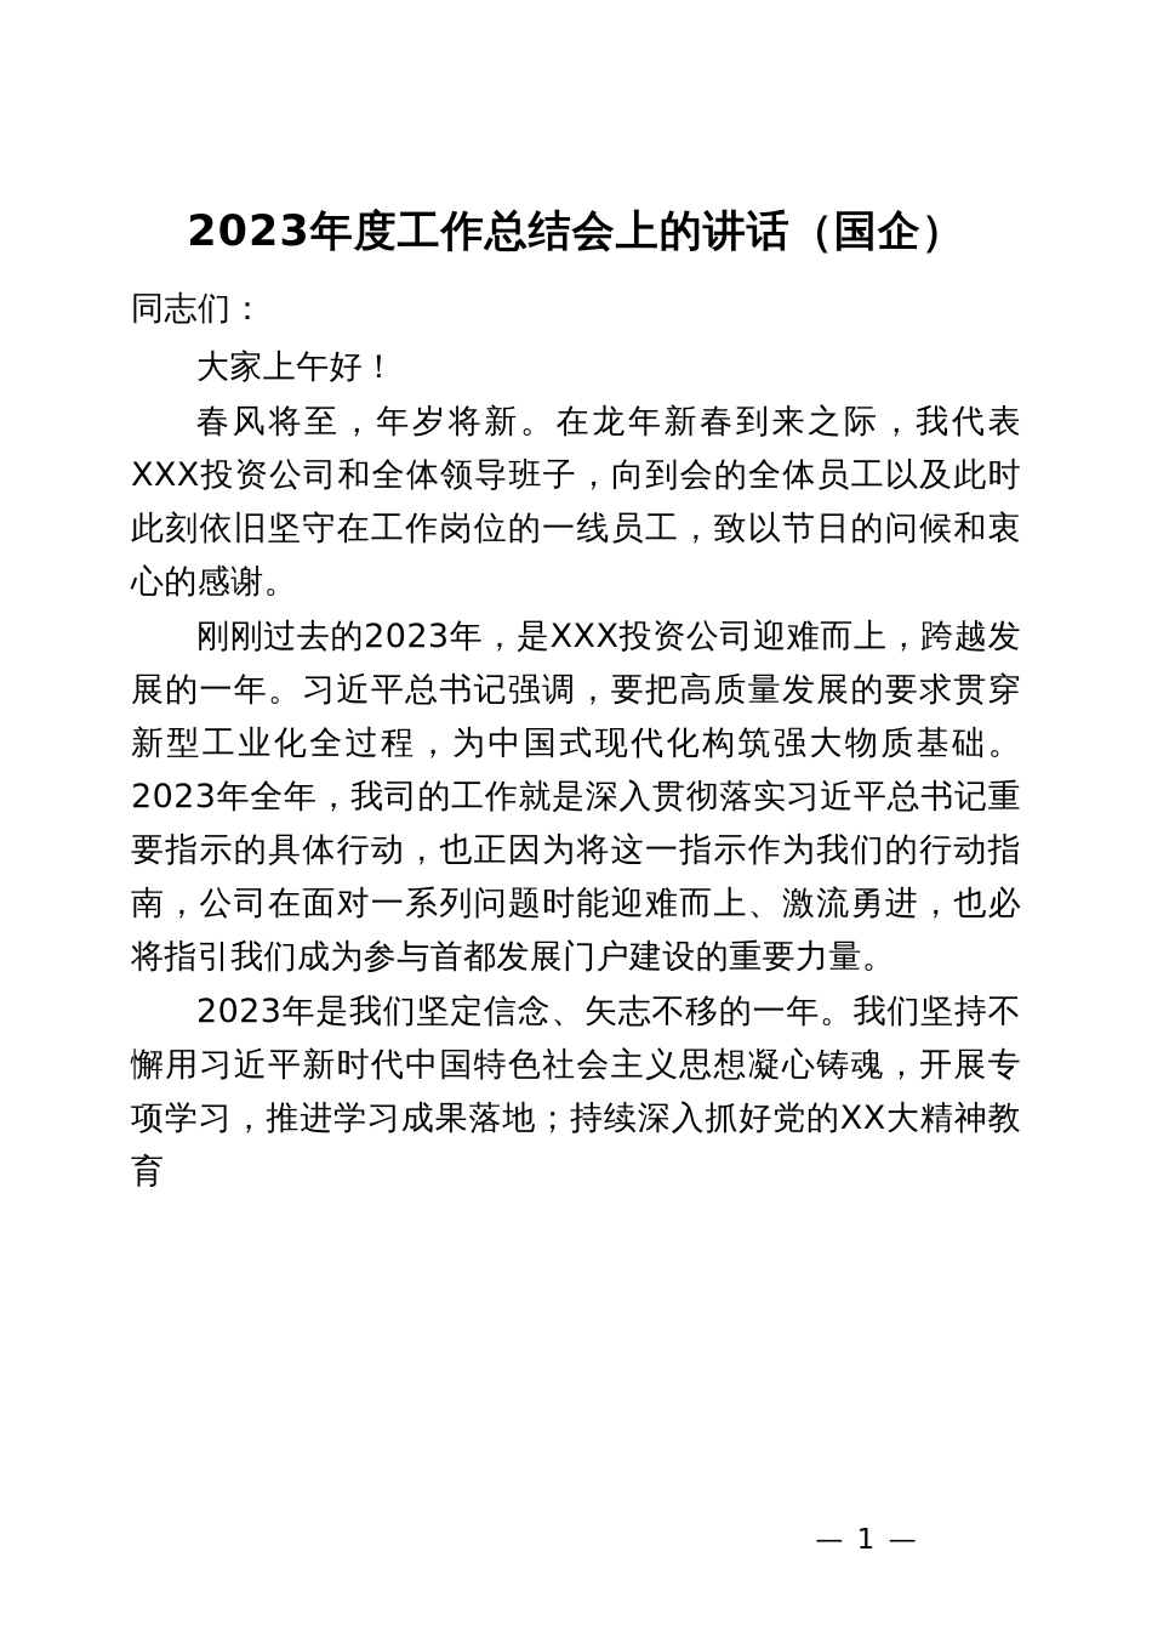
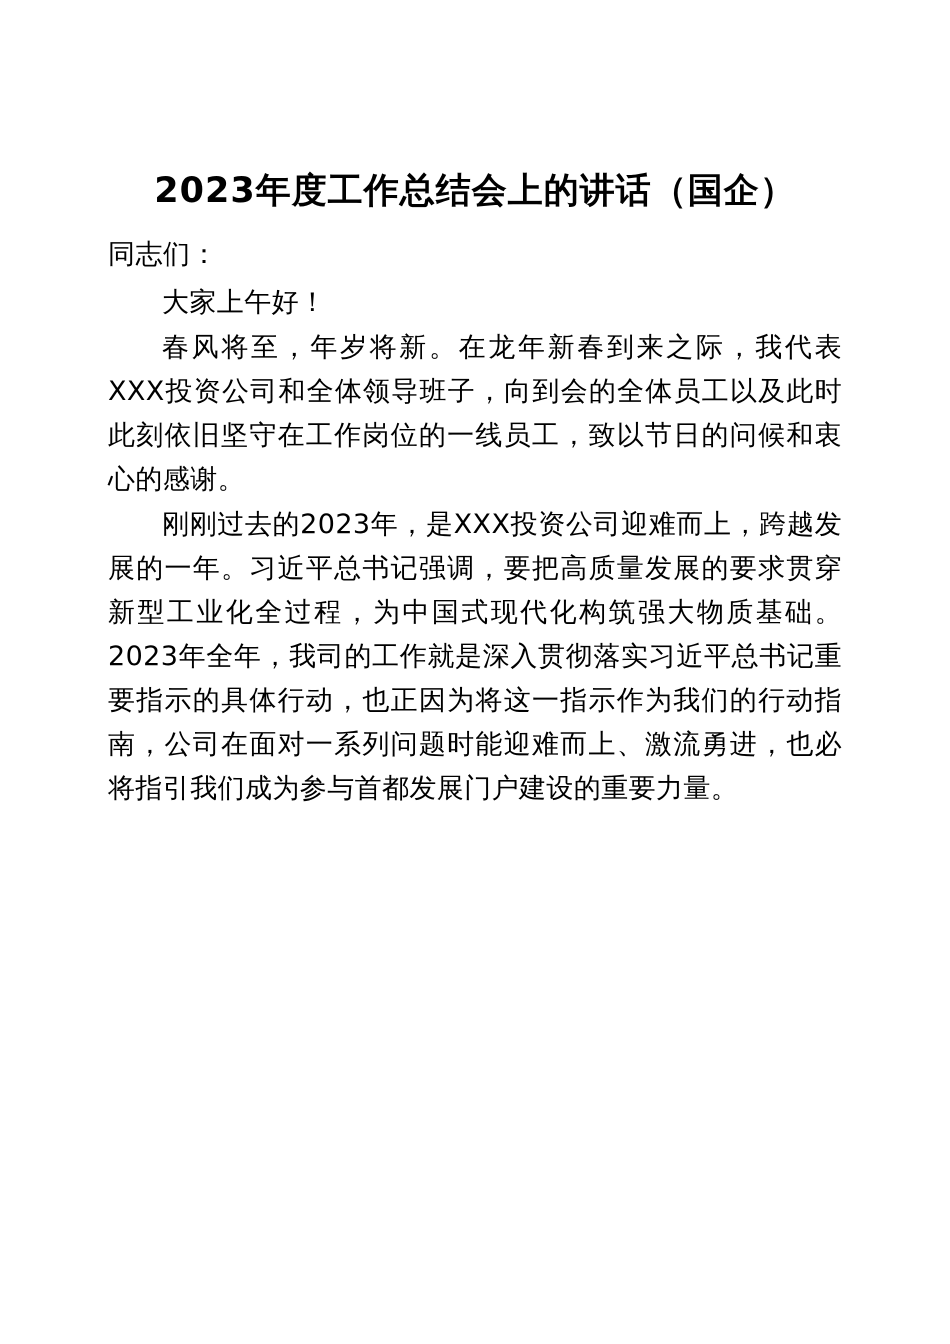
  2023年度工作总结会上的讲话（国企）
  同志们：
  大家上午好！
  春风将至，年岁将新。在龙年新春到来之际，我代表XXX投资公司和全体领导班子，向到会的全体员工以及此时此刻依旧坚守在工作岗位的一线员工，致以节日的问候和衷心的感谢。
  刚刚过去的2023年，是XXX投资公司迎难而上，跨越发展的一年。习近平总书记强调，要把高质量发展的要求贯穿新型工业化全过程，为中国式现代化构筑强大物质基础。2023年全年，我司的工作就是深入贯彻落实习近平总书记重要指示的具体行动，也正因为将这一指示作为我们的行动指南，公司在面对一系列问题时能迎难而上、激流勇进，也必将指引我们成为参与首都发展门户建设的重要力量。
- 2023年是我们坚定信念、矢志不移的一年。我们坚持不懈用习近平新时代中国特色社会主义思想凝心铸魂，开展专项学习，推进学习成果落地；持续深入抓好党的XX大精神教育
- — 1 —
